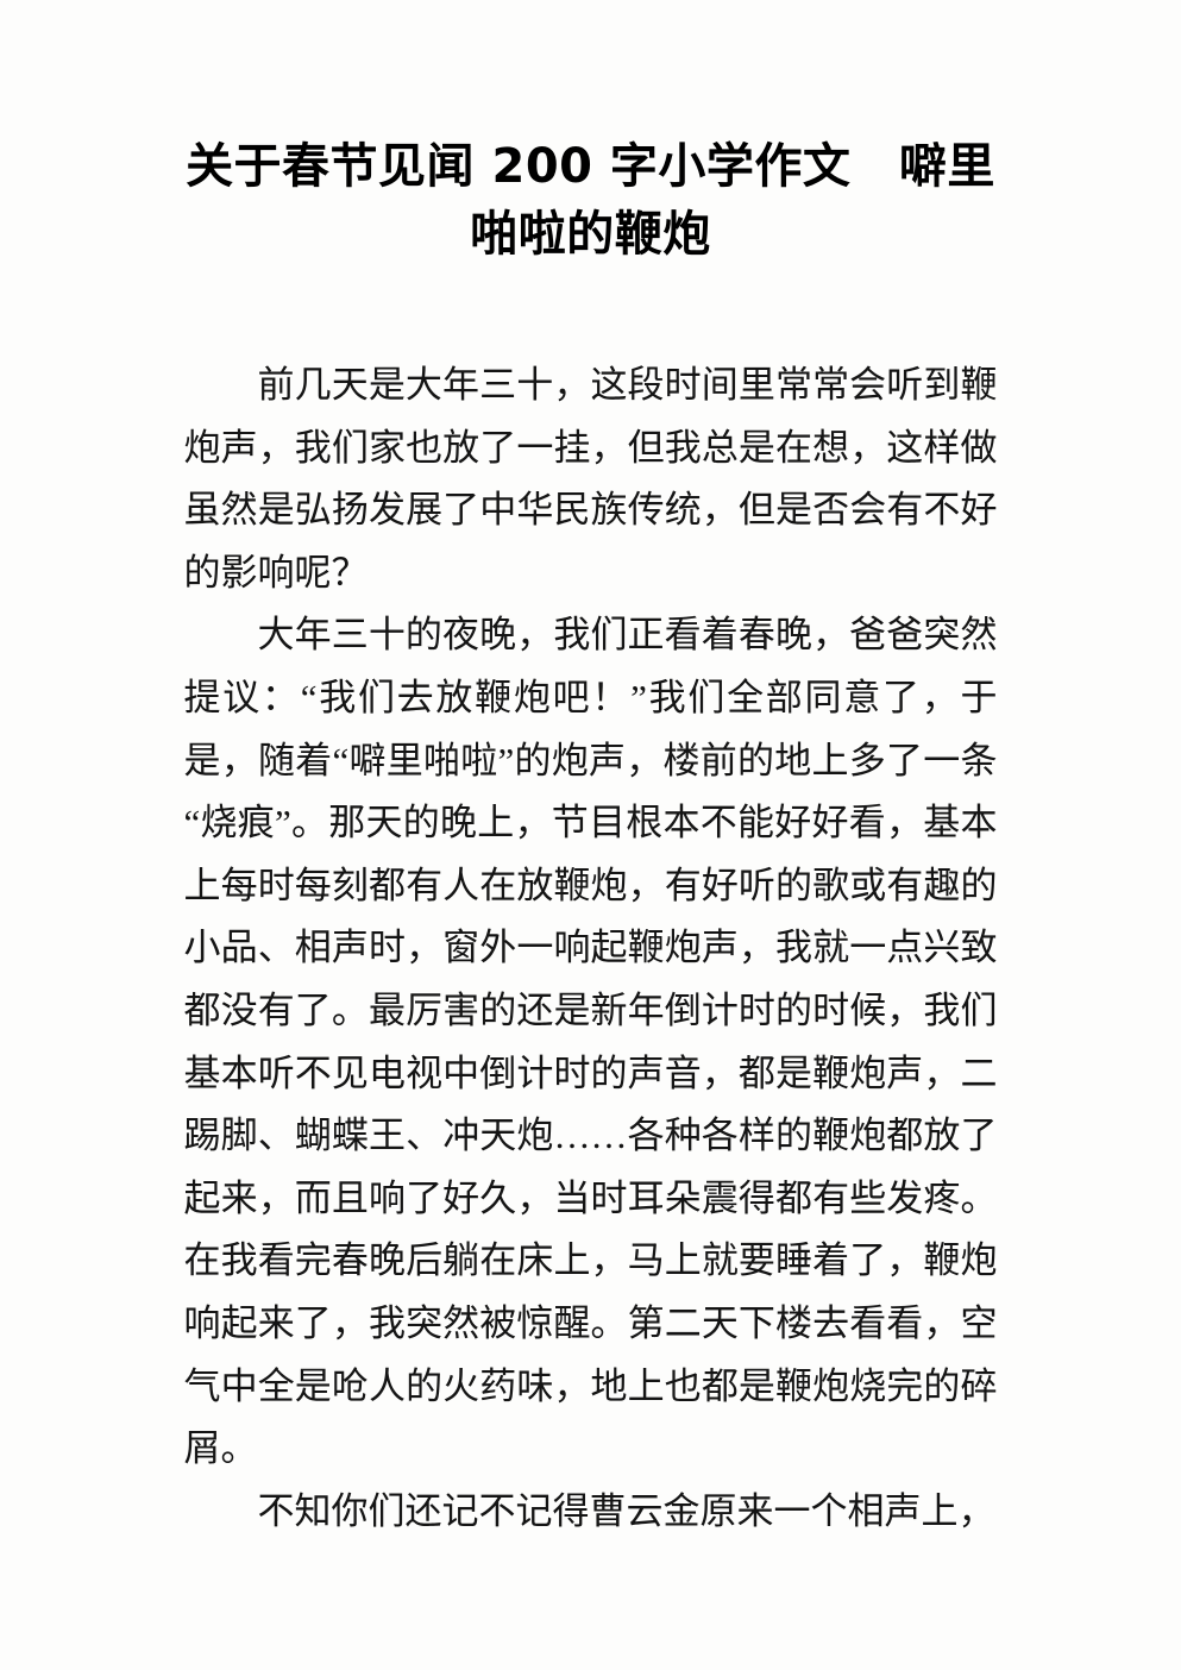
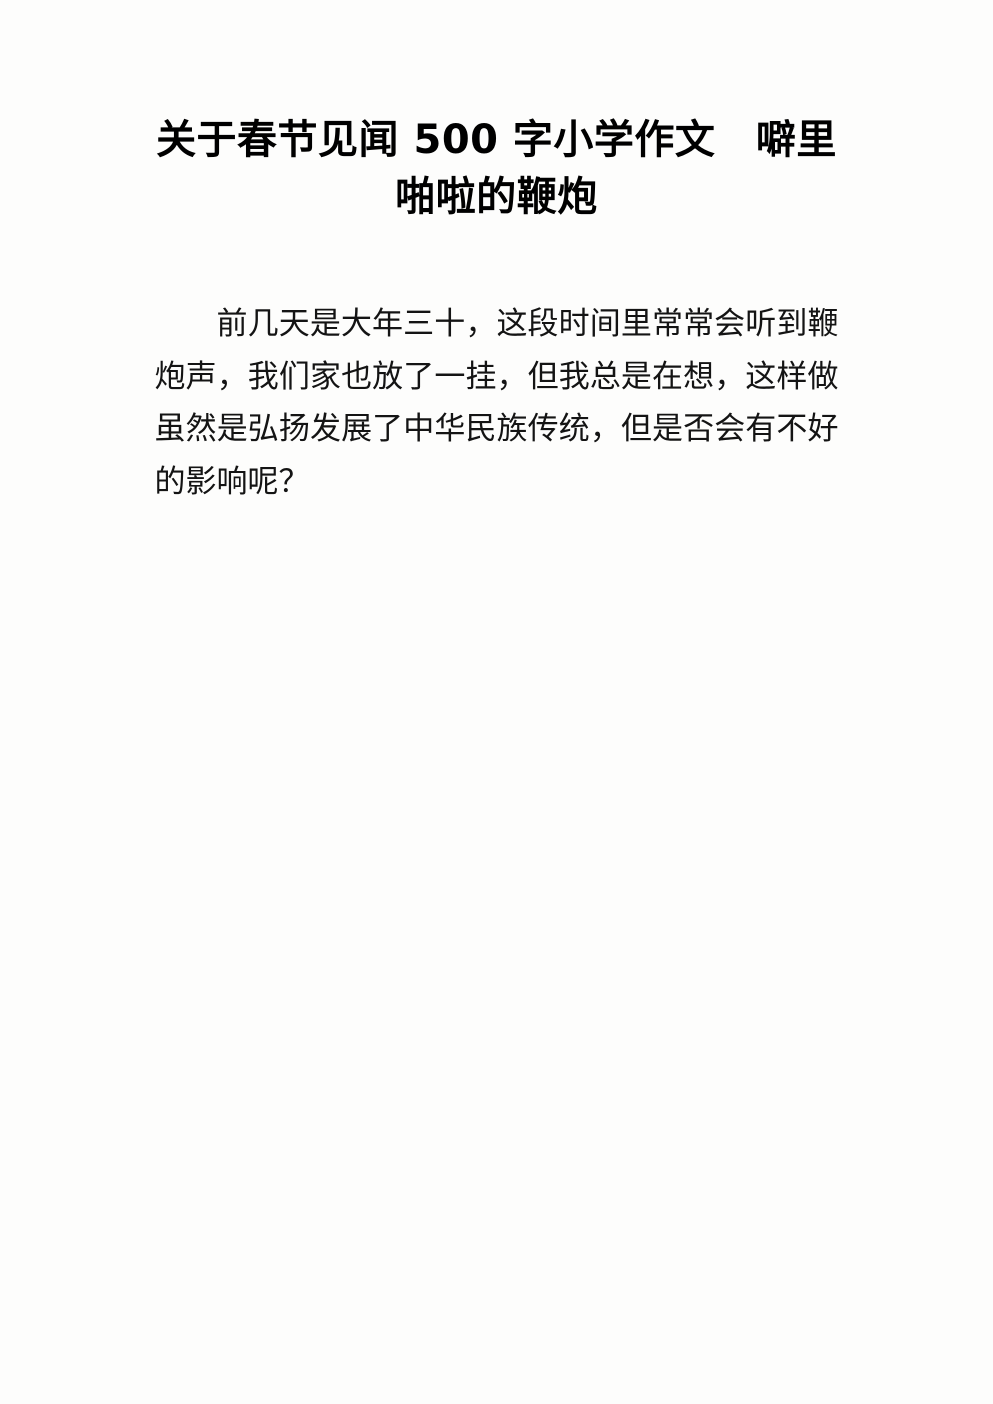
- 关于春节见闻 200 字小学作文 噼里啪啦的鞭炮
+ 关于春节见闻 500 字小学作文 噼里啪啦的鞭炮
  前几天是大年三十，这段时间里常常会听到鞭炮声，我们家也放了一挂，但我总是在想，这样做虽然是弘扬发展了中华民族传统，但是否会有不好的影响呢？
- 大年三十的夜晚，我们正看着春晚，爸爸突然提议：“我们去放鞭炮吧！”我们全部同意了，于是，随着“噼里啪啦”的炮声，楼前的地上多了一条“烧痕”。那天的晚上，节目根本不能好好看，基本上每时每刻都有人在放鞭炮，有好听的歌或有趣的小品、相声时，窗外一响起鞭炮声，我就一点兴致都没有了。最厉害的还是新年倒计时的时候，我们基本听不见电视中倒计时的声音，都是鞭炮声，二踢脚、蝴蝶王、冲天炮……各种各样的鞭炮都放了起来，而且响了好久，当时耳朵震得都有些发疼。在我看完春晚后躺在床上，马上就要睡着了，鞭炮响起来了，我突然被惊醒。第二天下楼去看看，空气中全是呛人的火药味，地上也都是鞭炮烧完的碎屑。
- 不知你们还记不记得曹云金原来一个相声上，
